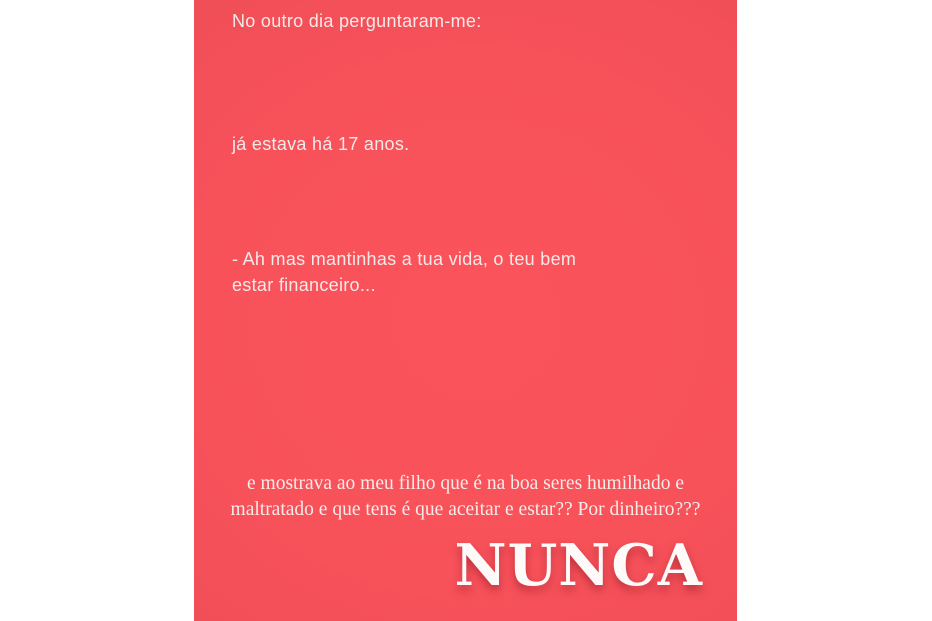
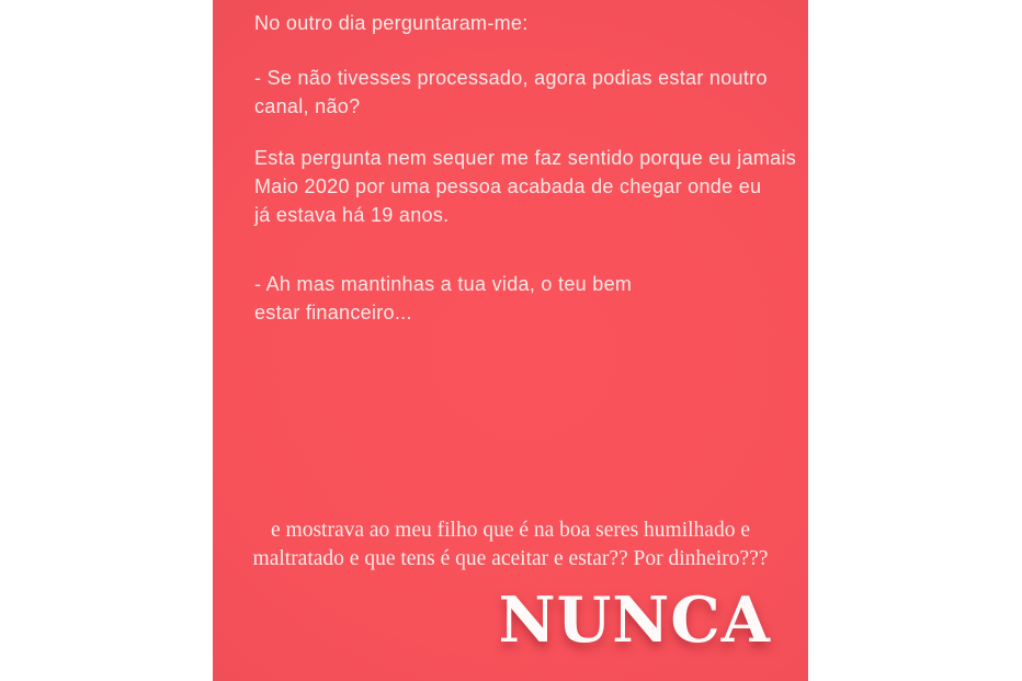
  No outro dia perguntaram-me:
+ - Se não tivesses processado, agora podias estar noutro
+ canal, não?
+ Esta pergunta nem sequer me faz sentido porque eu jamais
+ Maio 2020 por uma pessoa acabada de chegar onde eu
- já estava há 17 anos.
+ já estava há 19 anos.
  - Ah mas mantinhas a tua vida, o teu bem
  estar financeiro...
  e mostrava ao meu filho que é na boa seres humilhado e
  maltratado e que tens é que aceitar e estar?? Por dinheiro???
  NUNCA
